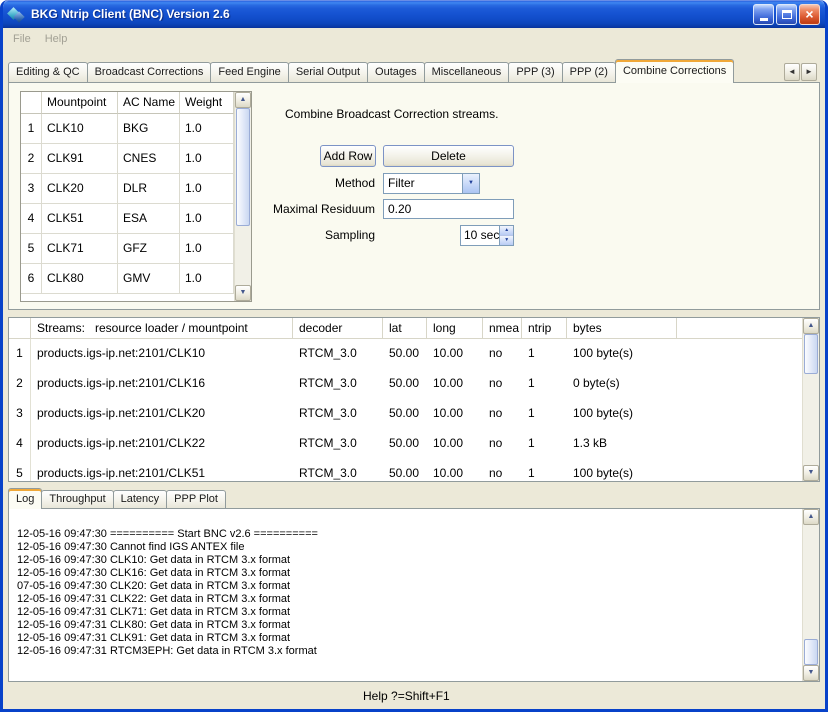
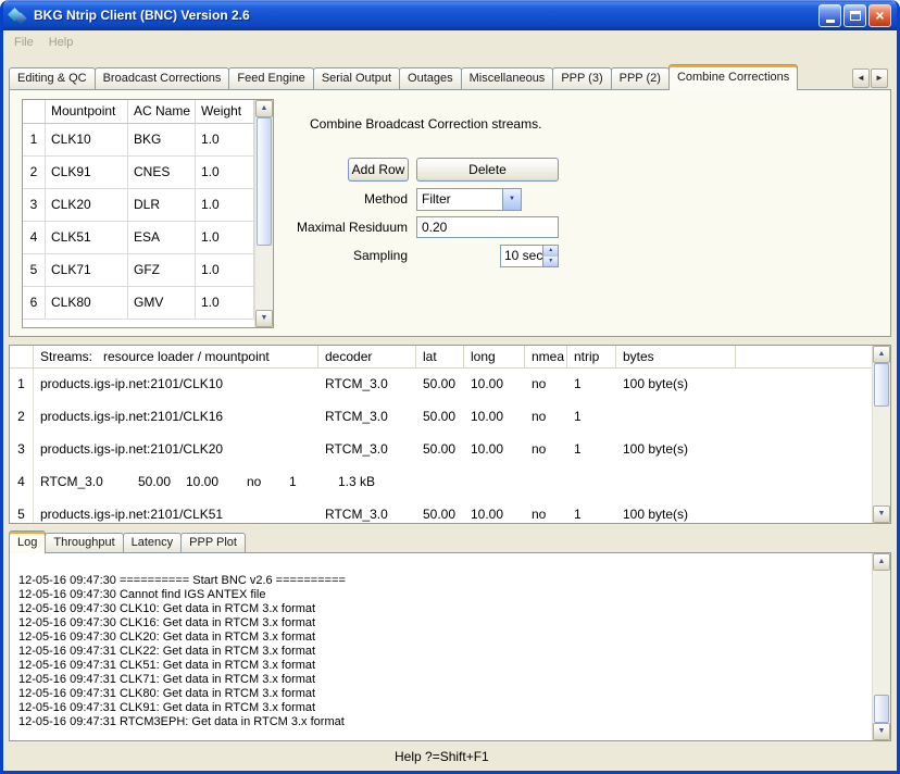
  BKG Ntrip Client (BNC) Version 2.6
  ×
  File
  Help
  Editing & QC
  Broadcast Corrections
  Feed Engine
  Serial Output
  Outages
  Miscellaneous
  PPP (3)
  PPP (2)
  Combine Corrections
  ◄
  ►
  Mountpoint
  AC Name
  Weight
  1
  CLK10
  BKG
  1.0
  2
  CLK91
  CNES
  1.0
  3
  CLK20
  DLR
  1.0
  4
  CLK51
  ESA
  1.0
  5
  CLK71
  GFZ
  1.0
  6
  CLK80
  GMV
  1.0
  Combine Broadcast Correction streams.
  Add Row
  Delete
  Method
  Filter
  Maximal Residuum
  0.20
  Sampling
  10 sec
  Streams: resource loader / mountpoint
  decoder
  lat
  long
  nmea
  ntrip
  bytes
  1
  products.igs-ip.net:2101/CLK10
  RTCM_3.0
  50.00
  10.00
  no
  1
  100 byte(s)
  2
  products.igs-ip.net:2101/CLK16
  RTCM_3.0
  50.00
  10.00
  no
  1
- 0 byte(s)
  3
  products.igs-ip.net:2101/CLK20
  RTCM_3.0
  50.00
  10.00
  no
  1
  100 byte(s)
  4
- products.igs-ip.net:2101/CLK22
  RTCM_3.0
  50.00
  10.00
  no
  1
  1.3 kB
  5
  products.igs-ip.net:2101/CLK51
  RTCM_3.0
  50.00
  10.00
  no
  1
  100 byte(s)
  Log
  Throughput
  Latency
  PPP Plot
  12-05-16 09:47:30 ========== Start BNC v2.6 ==========
  12-05-16 09:47:30 Cannot find IGS ANTEX file
  12-05-16 09:47:30 CLK10: Get data in RTCM 3.x format
  12-05-16 09:47:30 CLK16: Get data in RTCM 3.x format
- 07-05-16 09:47:30 CLK20: Get data in RTCM 3.x format
+ 12-05-16 09:47:30 CLK20: Get data in RTCM 3.x format
  12-05-16 09:47:31 CLK22: Get data in RTCM 3.x format
+ 12-05-16 09:47:31 CLK51: Get data in RTCM 3.x format
  12-05-16 09:47:31 CLK71: Get data in RTCM 3.x format
  12-05-16 09:47:31 CLK80: Get data in RTCM 3.x format
  12-05-16 09:47:31 CLK91: Get data in RTCM 3.x format
  12-05-16 09:47:31 RTCM3EPH: Get data in RTCM 3.x format
  Help ?=Shift+F1
